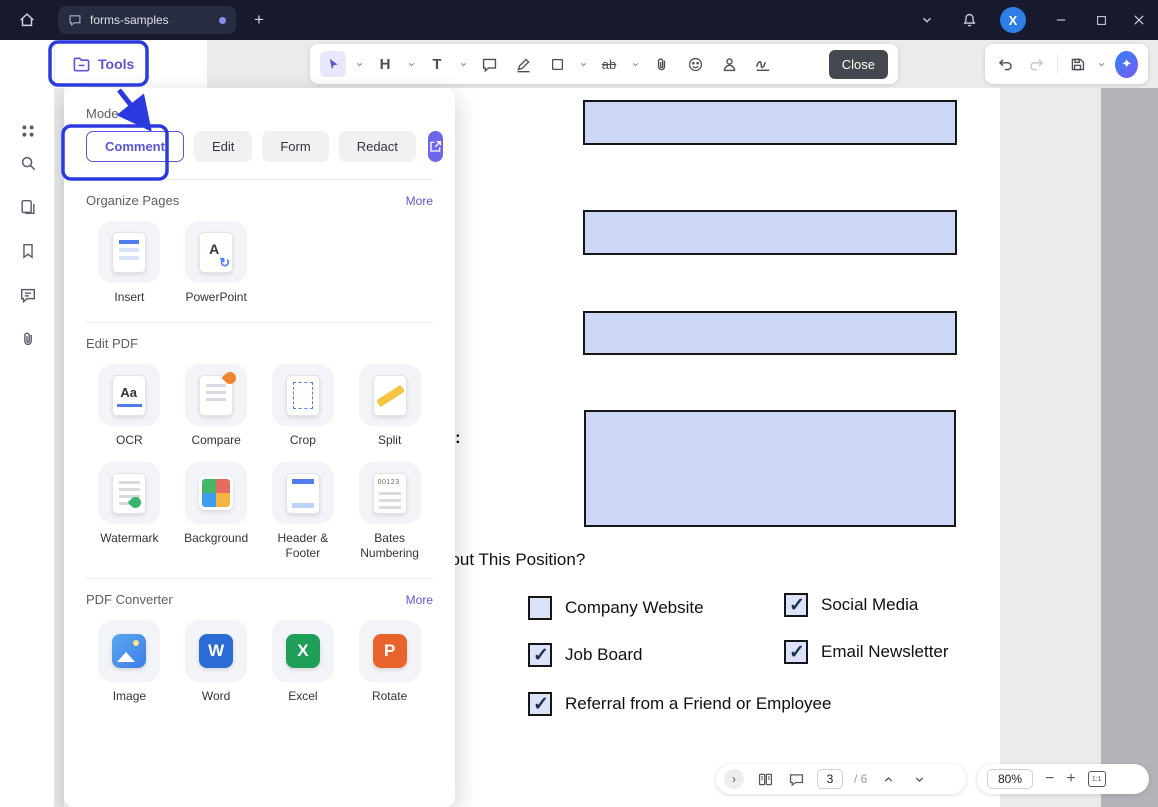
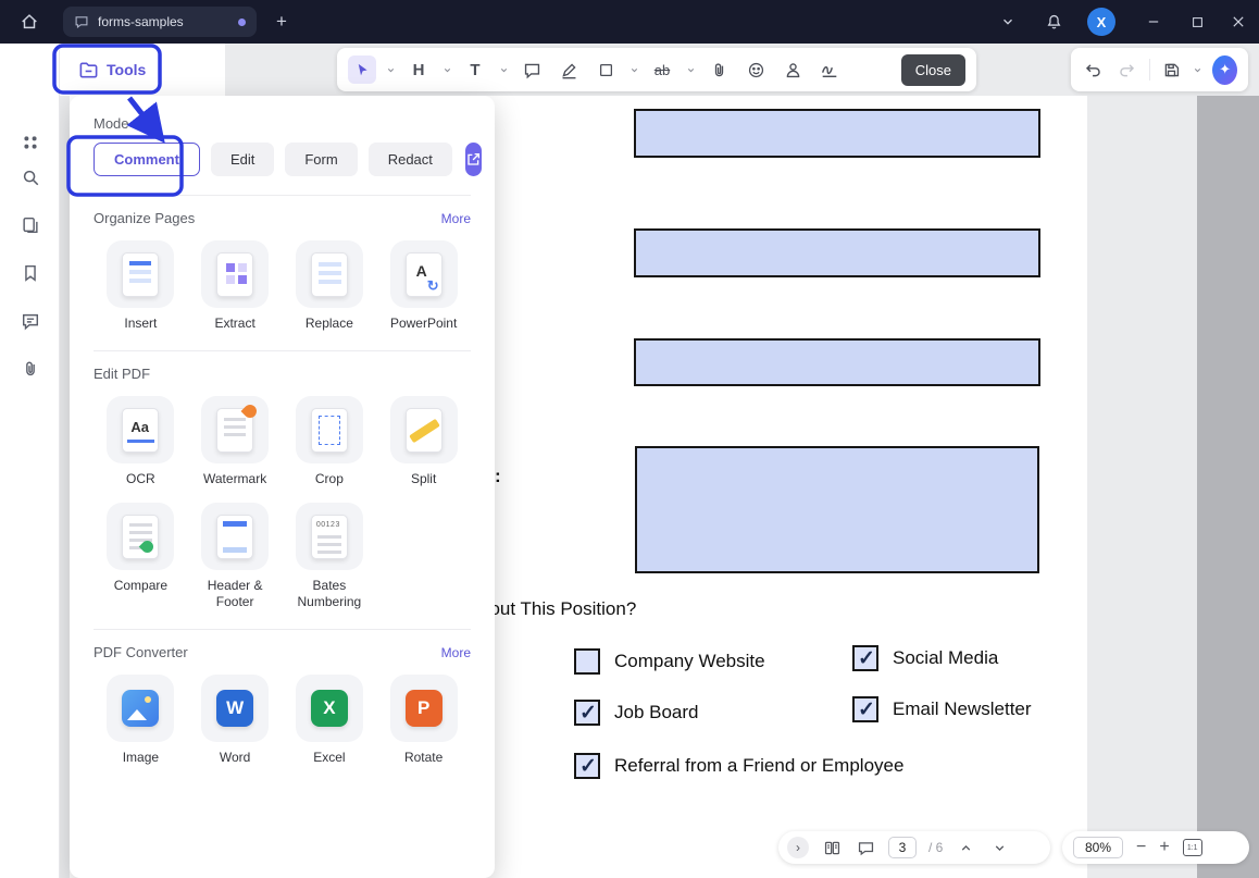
  forms-samples
  +
  X
  :
  out This Position?
  Company Website
  Social Media
  Job Board
  Email Newsletter
  Referral from a Friend or Employee
  Tools
  H
  T
  ab
  Close
  ✦
  Mode
  Comment
  Edit
  Form
  Redact
  Organize Pages
  More
  Insert
+ Extract
+ Replace
  PowerPoint
  Edit PDF
  OCR
- Compare
+ Watermark
  Crop
  Split
- Watermark
+ Compare
- Background
  Header & Footer
  Bates Numbering
  PDF Converter
  More
  Image
  W
  Word
  X
  Excel
  P
  Rotate
  ›
  3
  / 6
  80%
  −
  +
